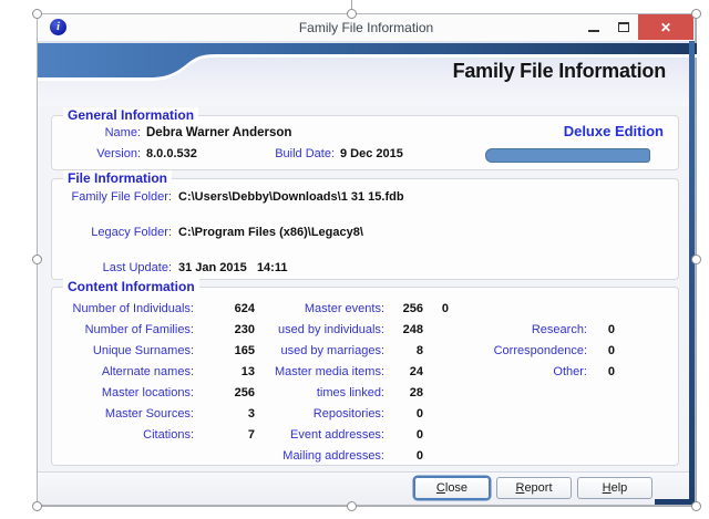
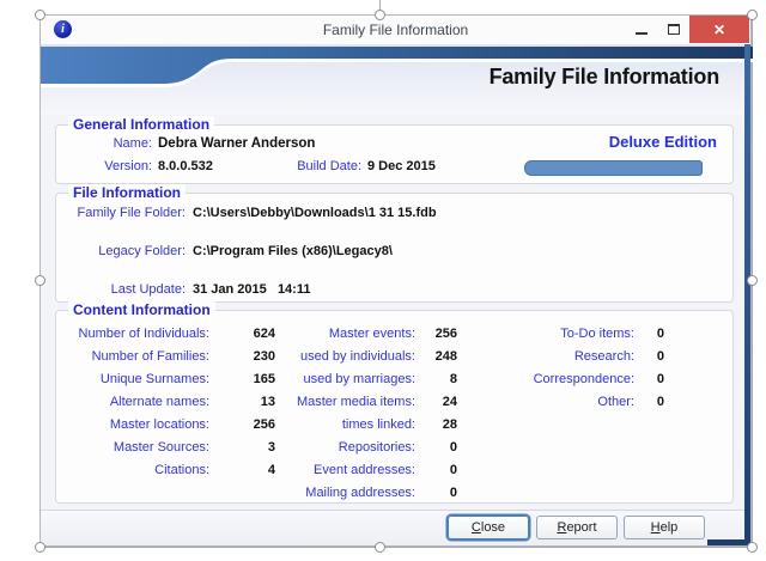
  i
  Family File Information
  ✕
  Family File Information
  General Information
  Name:
  Debra Warner Anderson
  Deluxe Edition
  Version:
  8.0.0.532
  Build Date:
  9 Dec 2015
  File Information
  Family File Folder:
  C:\Users\Debby\Downloads\1 31 15.fdb
  Legacy Folder:
  C:\Program Files (x86)\Legacy8\
  Last Update:
  31 Jan 2015 14:11
  Content Information
  Number of Individuals:
  624
  Number of Families:
  230
  Unique Surnames:
  165
  Alternate names:
  13
  Master locations:
  256
  Master Sources:
  3
  Citations:
- 7
+ 4
  Master events:
  256
  used by individuals:
  248
  used by marriages:
  8
  Master media items:
  24
  times linked:
  28
  Repositories:
  0
  Event addresses:
  0
  Mailing addresses:
  0
+ To-Do items:
  0
  Research:
  0
  Correspondence:
  0
  Other:
  0
  Close
  Report
  Help
